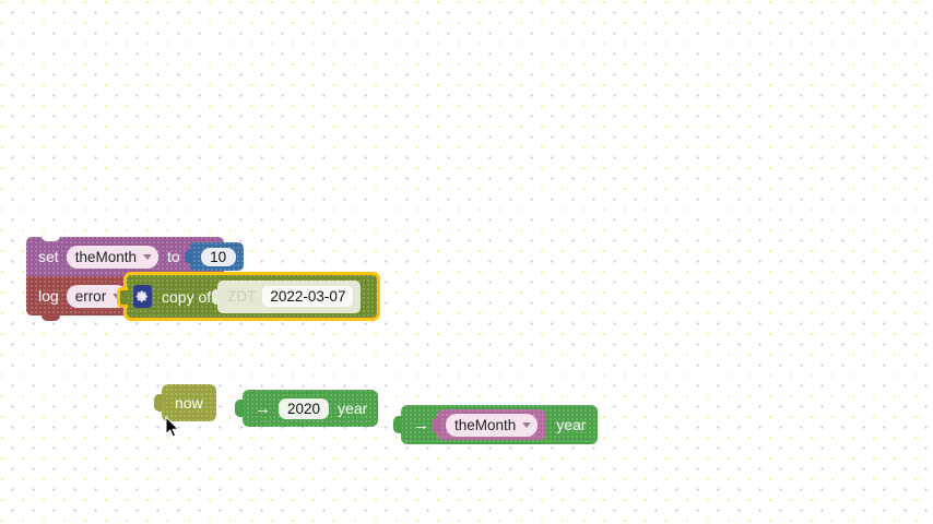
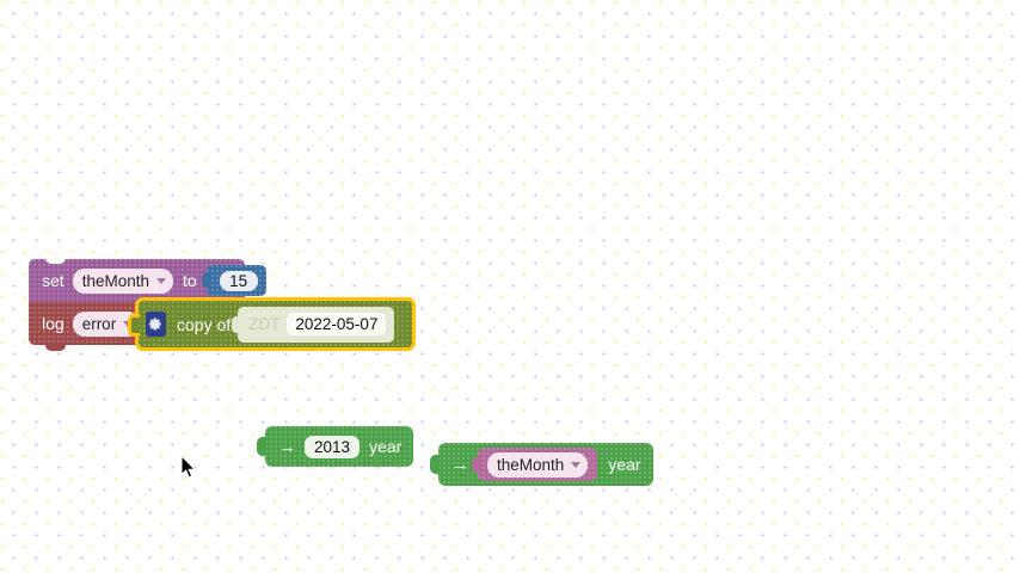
  set
  theMonth
  to
- 10
+ 15
  log
  error
  copy of
  ZDT
- 2022-03-07
+ 2022-05-07
- now
  →
- 2020
+ 2013
  year
  →
  theMonth
  year
